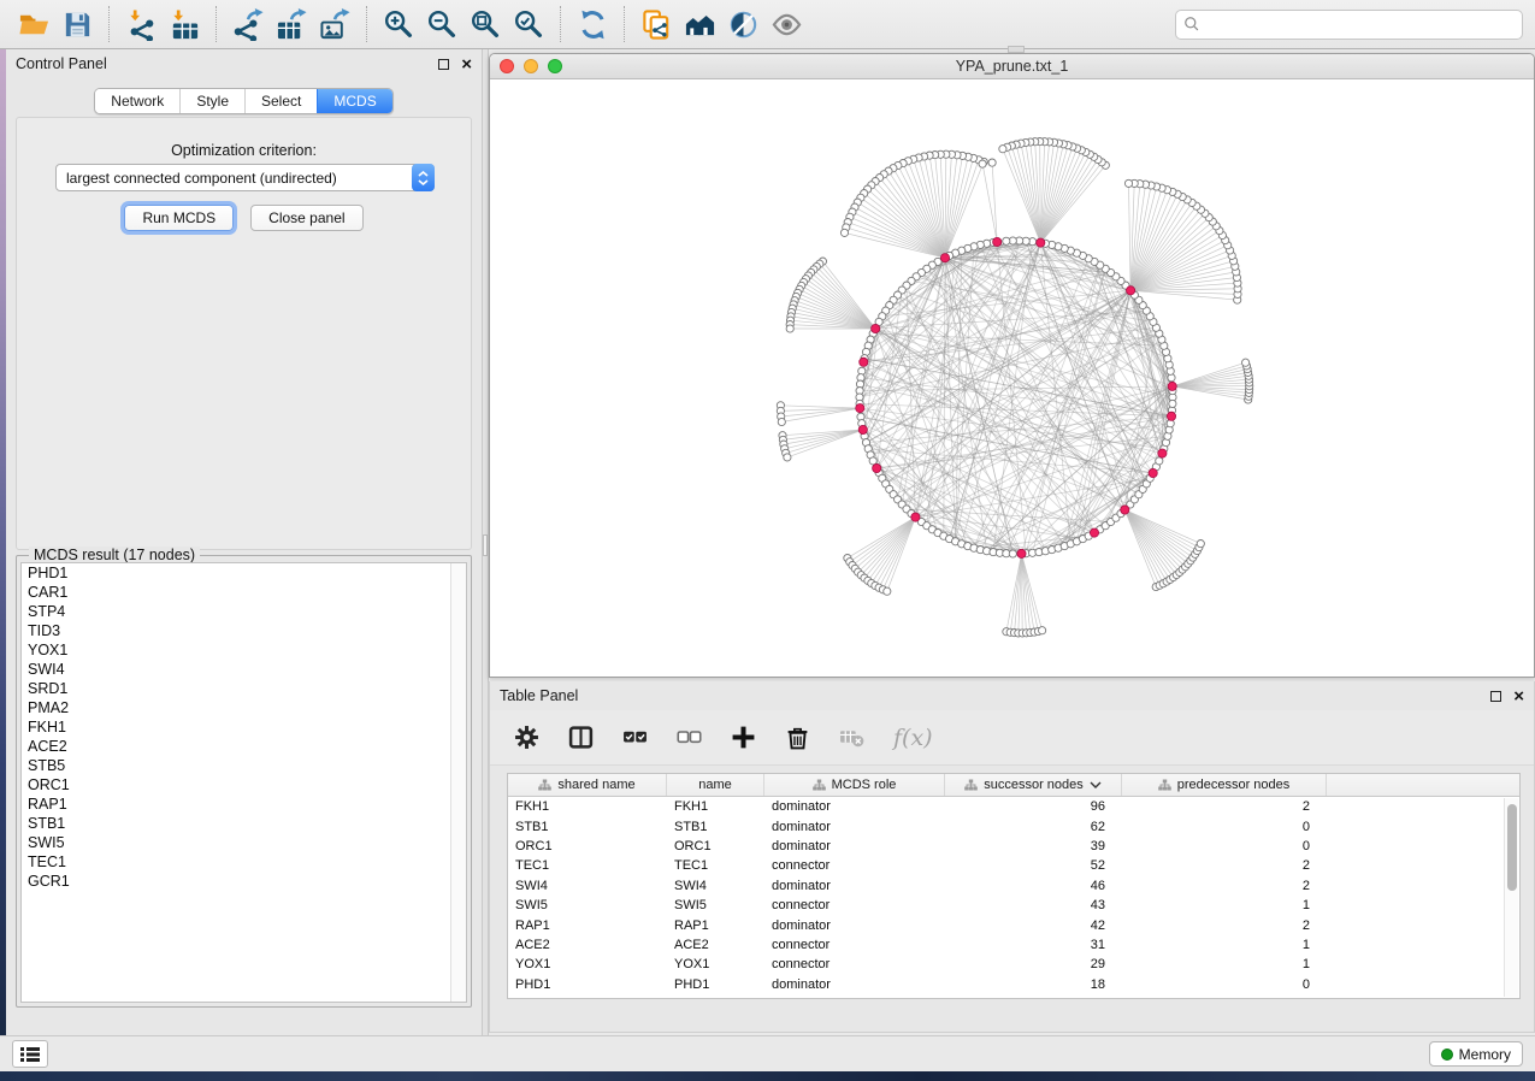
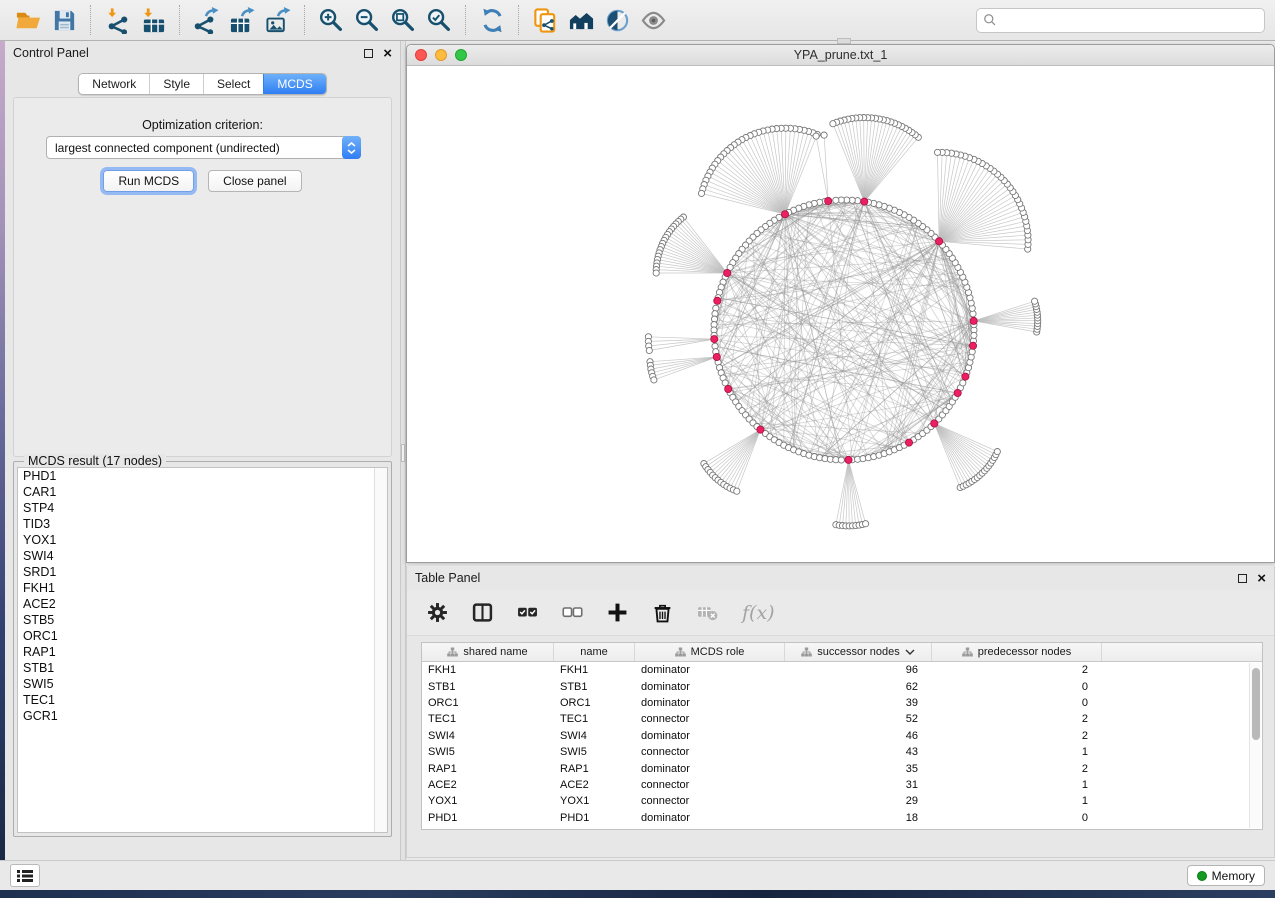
  Control Panel
  ×
  Network
  Style
  Select
  MCDS
  Optimization criterion:
  largest connected component (undirected)
  Run MCDS
  Close panel
  MCDS result (17 nodes)
  PHD1
  CAR1
  STP4
  TID3
  YOX1
  SWI4
  SRD1
- PMA2
  FKH1
  ACE2
  STB5
  ORC1
  RAP1
  STB1
  SWI5
  TEC1
  GCR1
  YPA_prune.txt_1
  Table Panel
  ×
  f(x)
  shared name
  name
  MCDS role
  successor nodes
  predecessor nodes
  FKH1
  FKH1
  dominator
  96
  2
  STB1
  STB1
  dominator
  62
  0
  ORC1
  ORC1
  dominator
  39
  0
  TEC1
  TEC1
  connector
  52
  2
  SWI4
  SWI4
  dominator
  46
  2
  SWI5
  SWI5
  connector
  43
  1
  RAP1
  RAP1
  dominator
- 42
+ 35
  2
  ACE2
  ACE2
  connector
  31
  1
  YOX1
  YOX1
  connector
  29
  1
  PHD1
  PHD1
  dominator
  18
  0
  Memory
